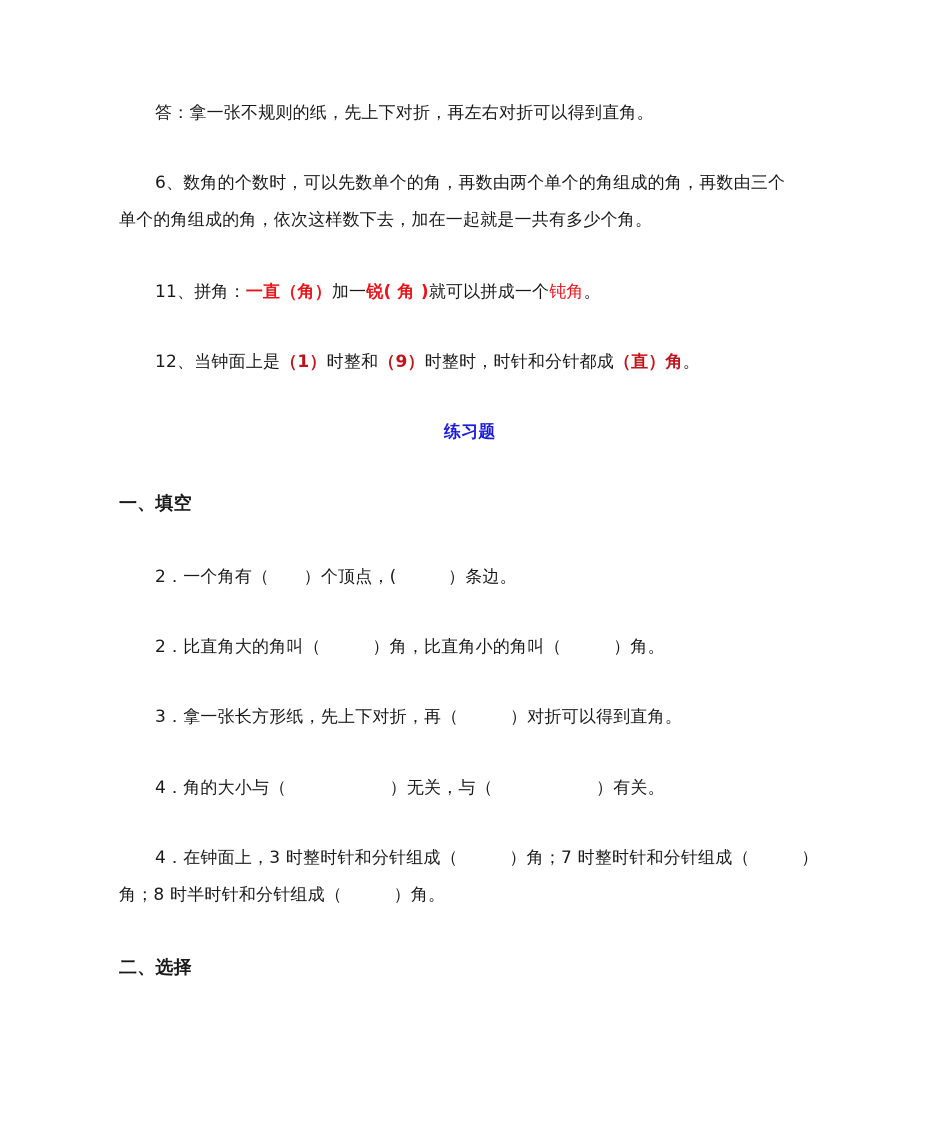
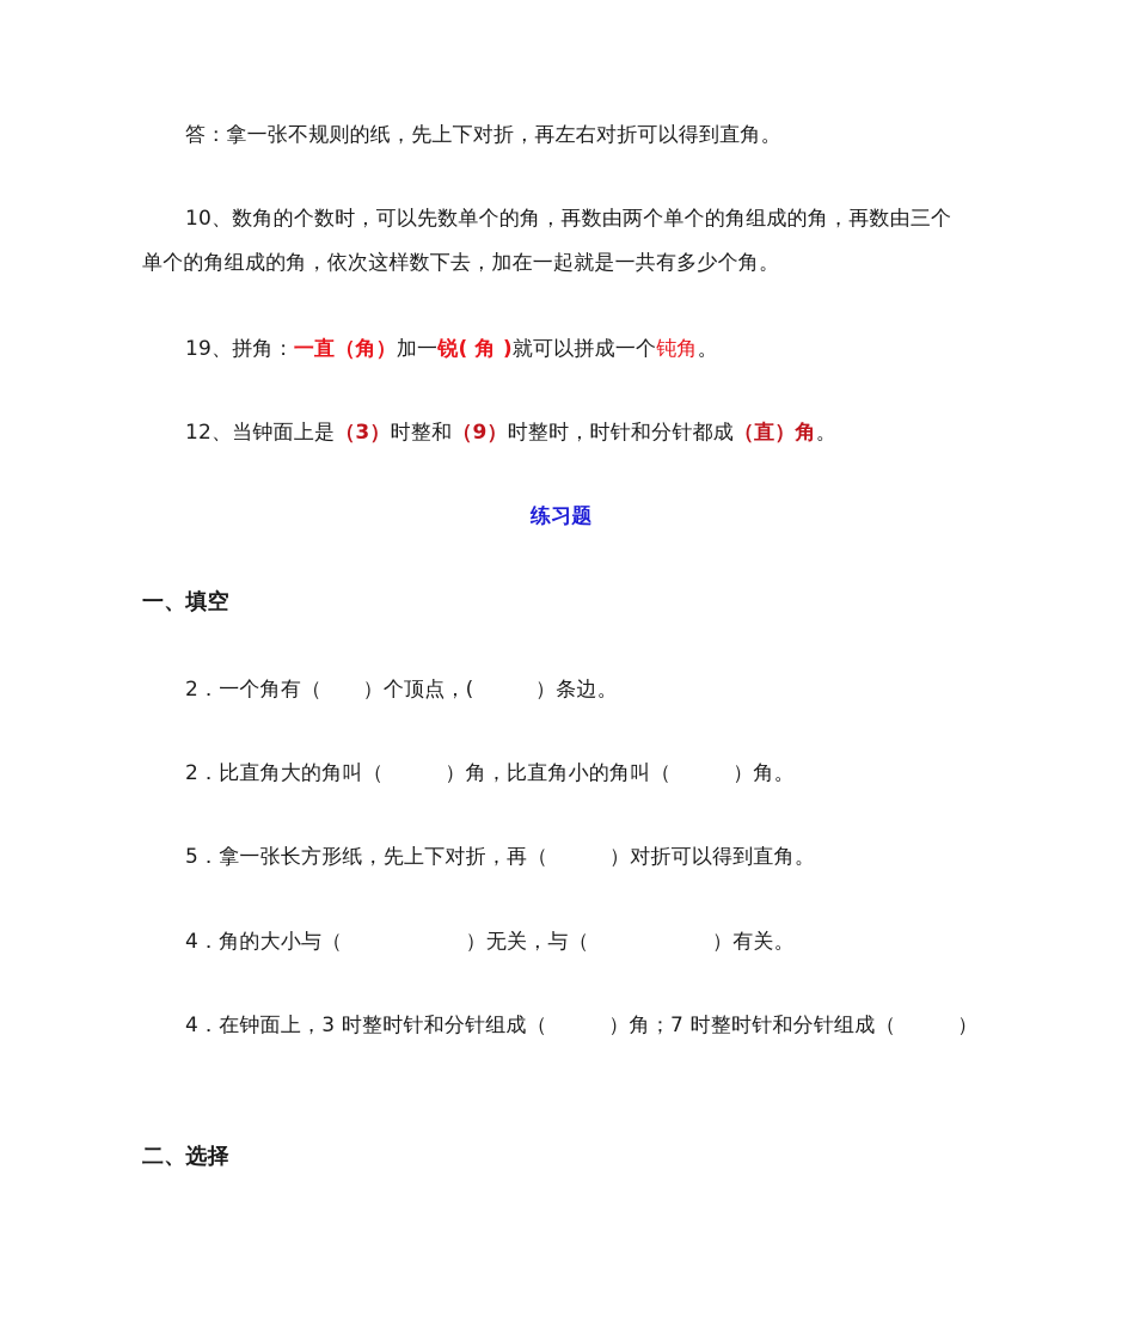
  答：拿一张不规则的纸，先上下对折，再左右对折可以得到直角。
- 6、数角的个数时，可以先数单个的角，再数由两个单个的角组成的角，再数由三个
+ 10、数角的个数时，可以先数单个的角，再数由两个单个的角组成的角，再数由三个
  单个的角组成的角，依次这样数下去，加在一起就是一共有多少个角。
- 11、拼角：一直（角）加一锐( 角 )就可以拼成一个钝角。
+ 19、拼角：一直（角）加一锐( 角 )就可以拼成一个钝角。
- 12、当钟面上是（1）时整和（9）时整时，时针和分针都成（直）角。
+ 12、当钟面上是（3）时整和（9）时整时，时针和分针都成（直）角。
  练习题
  一、填空
  2．一个角有（ ）个顶点，( ）条边。
  2．比直角大的角叫（ ）角，比直角小的角叫（ ）角。
- 3．拿一张长方形纸，先上下对折，再（ ）对折可以得到直角。
+ 5．拿一张长方形纸，先上下对折，再（ ）对折可以得到直角。
  4．角的大小与（ ）无关，与（ ）有关。
  4．在钟面上，3 时整时针和分针组成（ ）角；7 时整时针和分针组成（ ）
- 角；8 时半时针和分针组成（ ）角。
  二、选择
